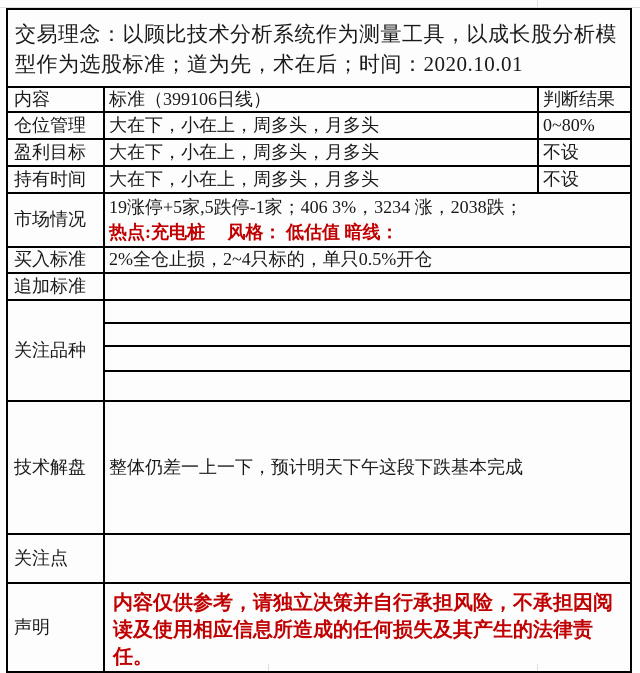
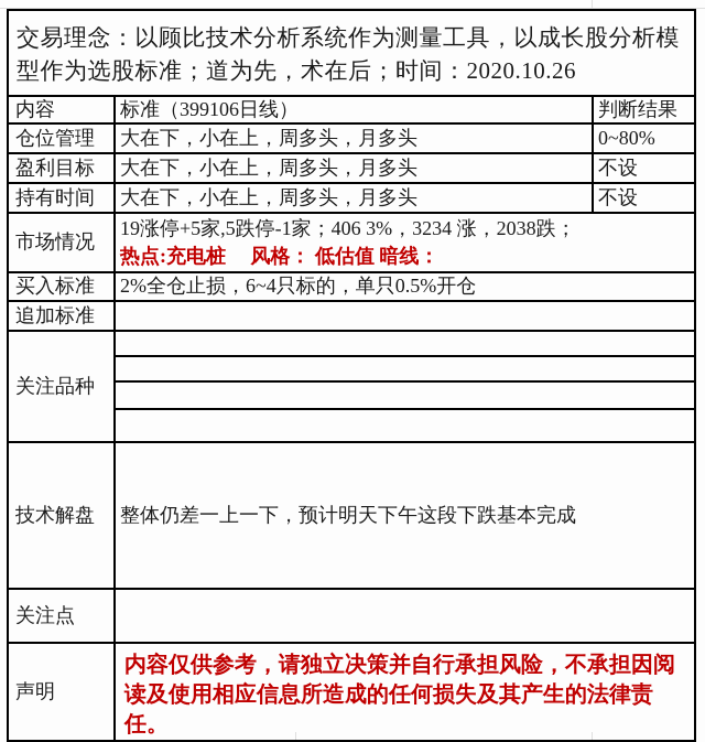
- 交易理念：以顾比技术分析系统作为测量工具，以成长股分析模型作为选股标准；道为先，术在后；时间：2020.10.01
+ 交易理念：以顾比技术分析系统作为测量工具，以成长股分析模型作为选股标准；道为先，术在后；时间：2020.10.26
  内容	标准（399106日线）	判断结果
  仓位管理	大在下，小在上，周多头，月多头	0~80%
  盈利目标	大在下，小在上，周多头，月多头	不设
  持有时间	大在下，小在上，周多头，月多头	不设
  市场情况	19涨停+5家,5跌停-1家；406 3%，3234 涨，2038跌； 热点:充电桩 风格： 低估值 暗线：
- 买入标准	2%全仓止损，2~4只标的，单只0.5%开仓
+ 买入标准	2%全仓止损，6~4只标的，单只0.5%开仓
  追加标准
  关注品种
  技术解盘	整体仍差一上一下，预计明天下午这段下跌基本完成
  关注点
  声明	内容仅供参考，请独立决策并自行承担风险，不承担因阅读及使用相应信息所造成的任何损失及其产生的法律责任。
